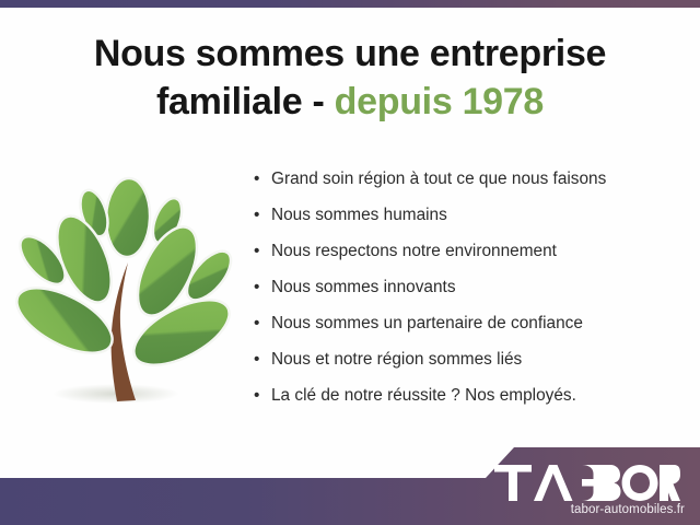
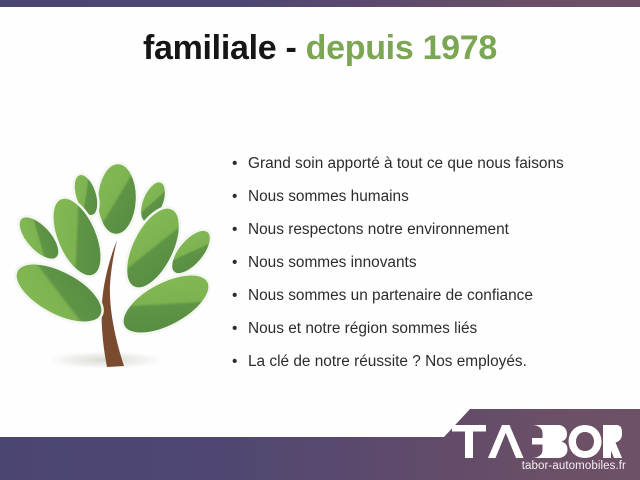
- Nous sommes une entreprise
  familiale - depuis 1978
  •
- Grand soin région à tout ce que nous faisons
+ Grand soin apporté à tout ce que nous faisons
  •
  Nous sommes humains
  •
  Nous respectons notre environnement
  •
  Nous sommes innovants
  •
  Nous sommes un partenaire de confiance
  •
  Nous et notre région sommes liés
  •
  La clé de notre réussite ? Nos employés.
  tabor-automobiles.fr
